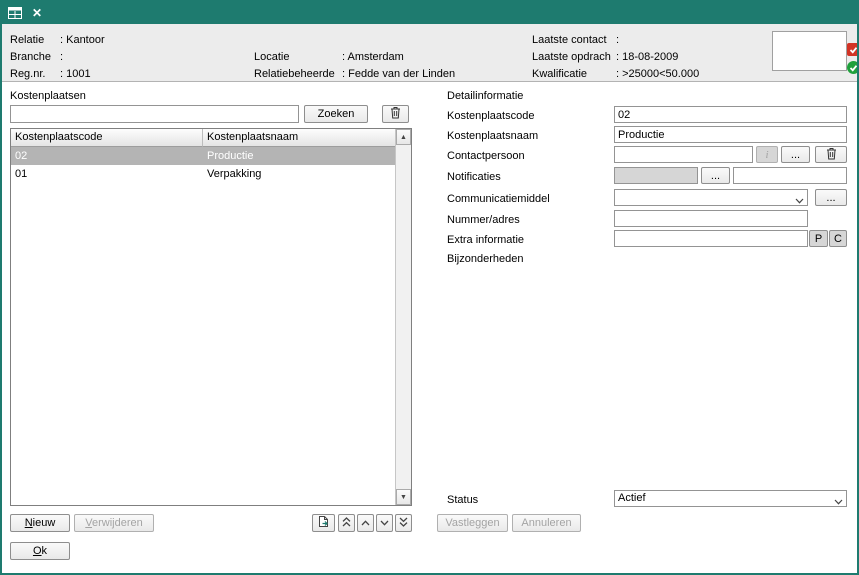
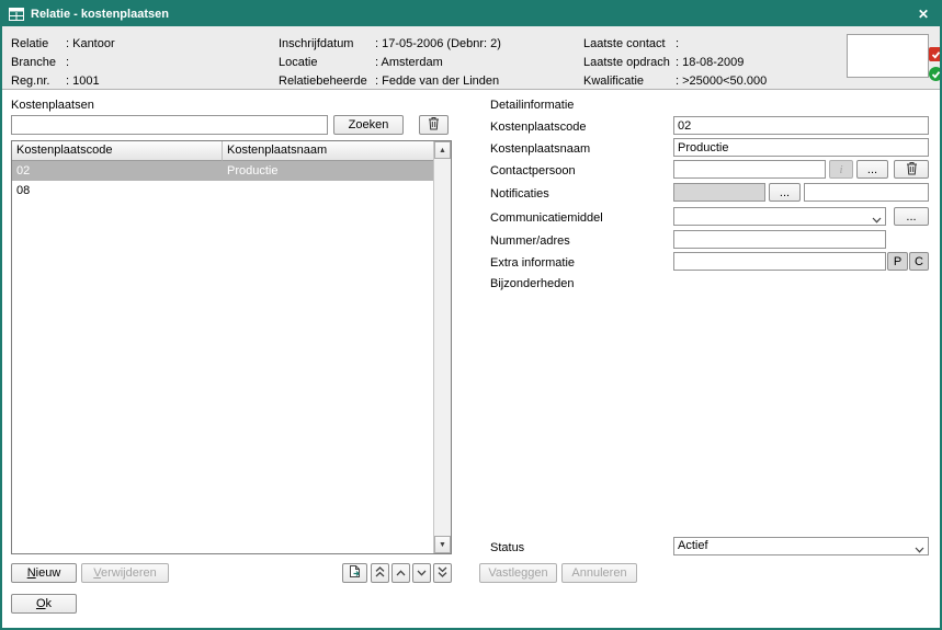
+ Relatie - kostenplaatsen
  ✕
  Relatie : Kantoor
  Branche :
  Reg.nr. : 1001
+ Inschrijfdatum : 17-05-2006 (Debnr: 2)
  Locatie : Amsterdam
  Relatiebeheerde : Fedde van der Linden
  Laatste contact :
  Laatste opdrach : 18-08-2009
  Kwalificatie : >25000<50.000
  Kostenplaatsen
  Zoeken
  Kostenplaatscode
  Kostenplaatsnaam
  02
  Productie
- 01
+ 08
- Verpakking
  Nieuw
  Verwijderen
  Ok
  Detailinformatie
  Kostenplaatscode
  02
  Kostenplaatsnaam
  Productie
  Contactpersoon
  i
  ...
  Notificaties
  ...
  Communicatiemiddel
  ...
  Nummer/adres
  Extra informatie
  P
  C
  Bijzonderheden
  Status
  Actief
  Vastleggen
  Annuleren
